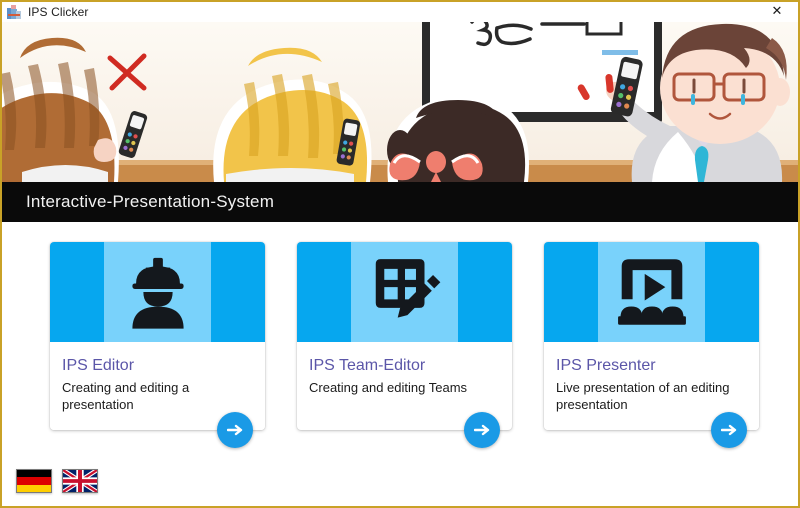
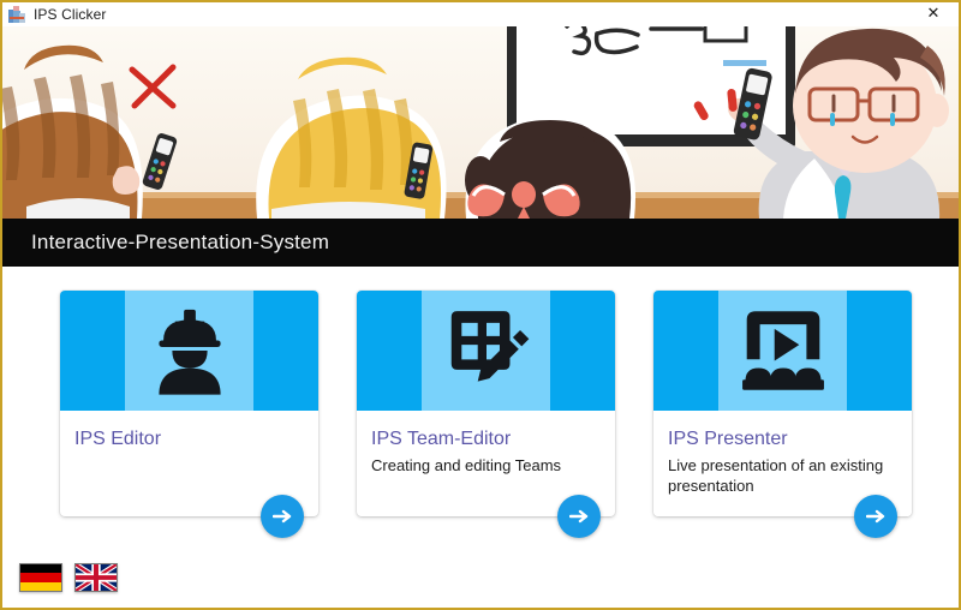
  IPS Clicker
  ✕
  Interactive-Presentation-System
  IPS Editor
- Creating and editing a presentation
  IPS Team-Editor
  Creating and editing Teams
  IPS Presenter
- Live presentation of an editing presentation
+ Live presentation of an existing presentation
